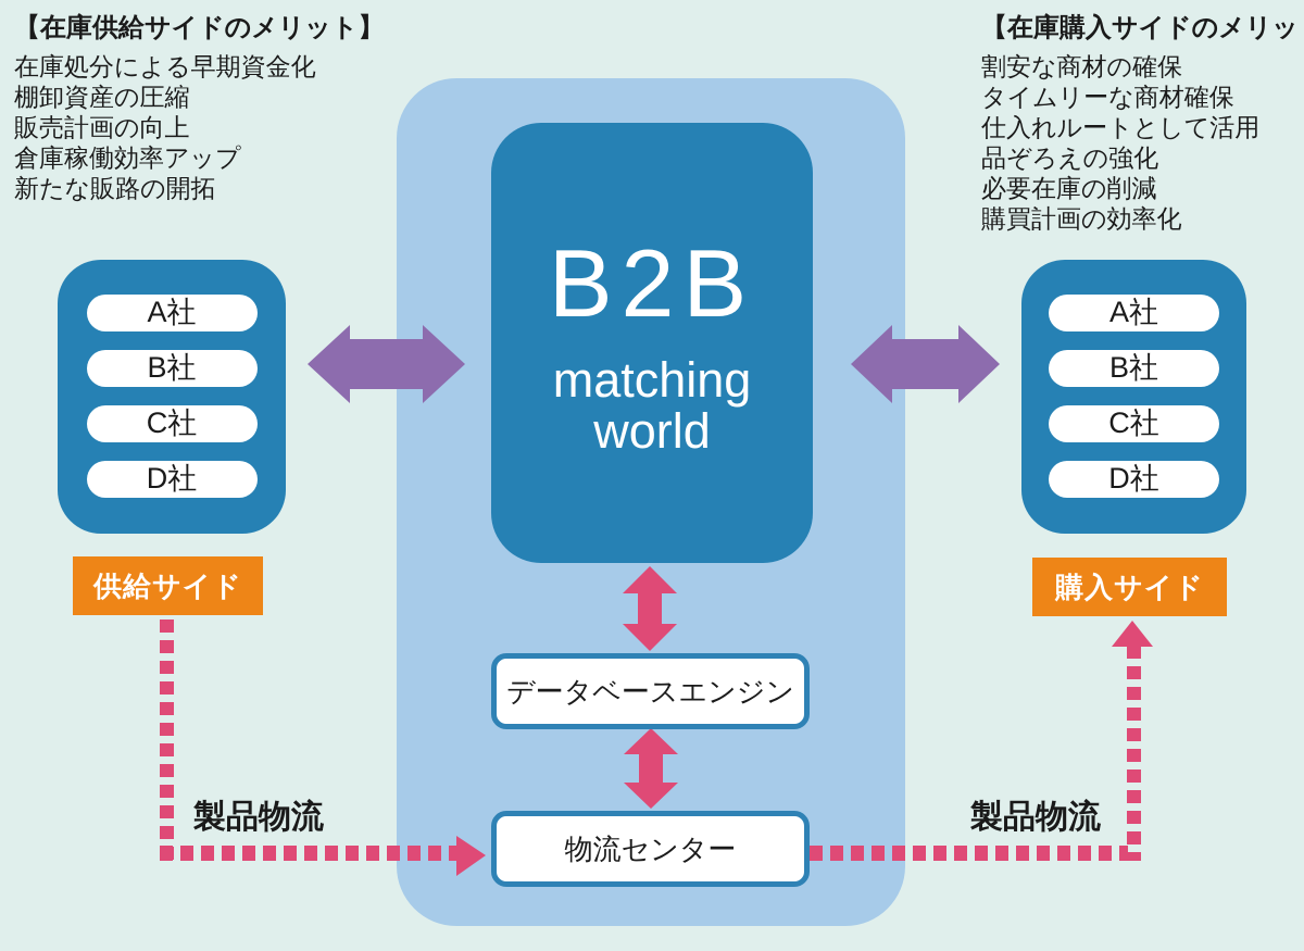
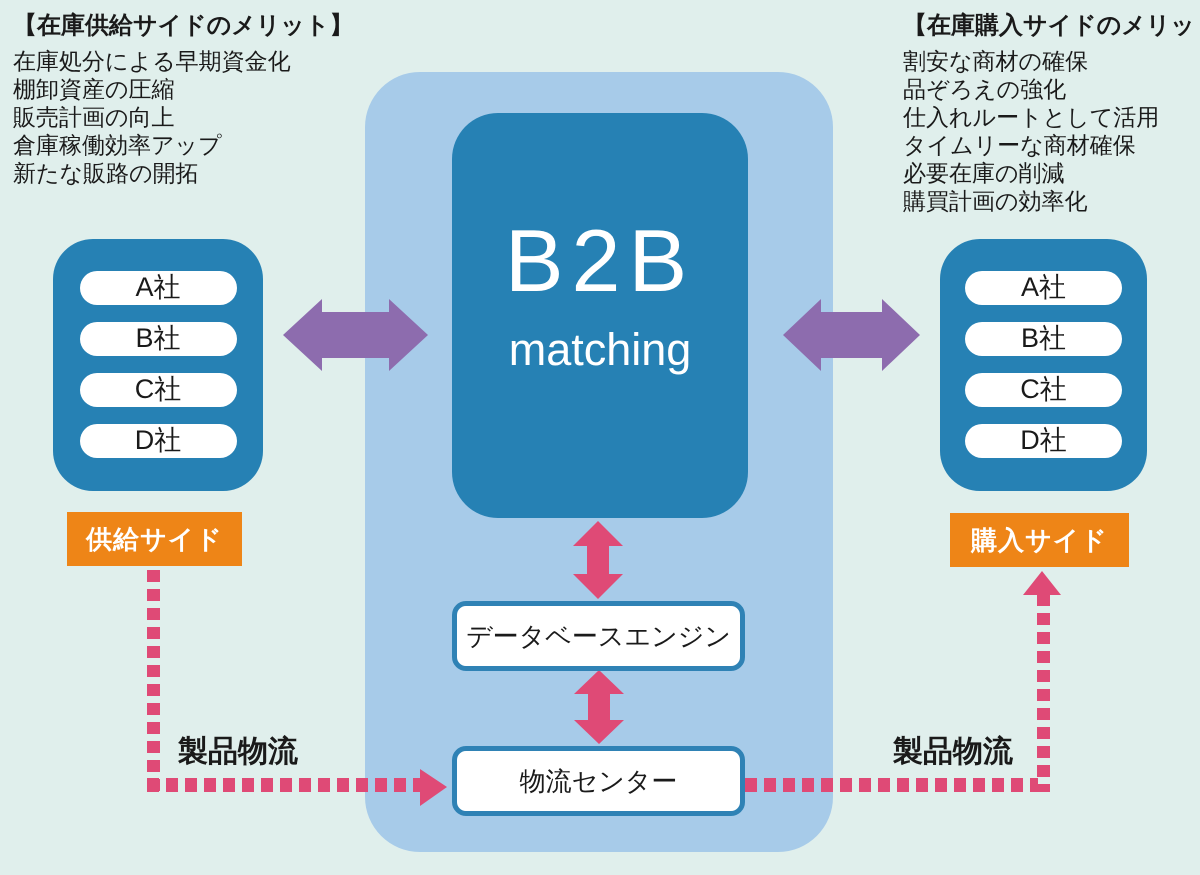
  【在庫供給サイドのメリット】
  在庫処分による早期資金化
  棚卸資産の圧縮
  販売計画の向上
  倉庫稼働効率アップ
  新たな販路の開拓
  【在庫購入サイドのメリッ
  割安な商材の確保
- タイムリーな商材確保
+ 品ぞろえの強化
  仕入れルートとして活用
- 品ぞろえの強化
+ タイムリーな商材確保
  必要在庫の削減
  購買計画の効率化
  B2B
  matching
- world
  A社
  B社
  C社
  D社
  A社
  B社
  C社
  D社
  供給サイド
  購入サイド
  データベースエンジン
  物流センター
  製品物流
  製品物流
